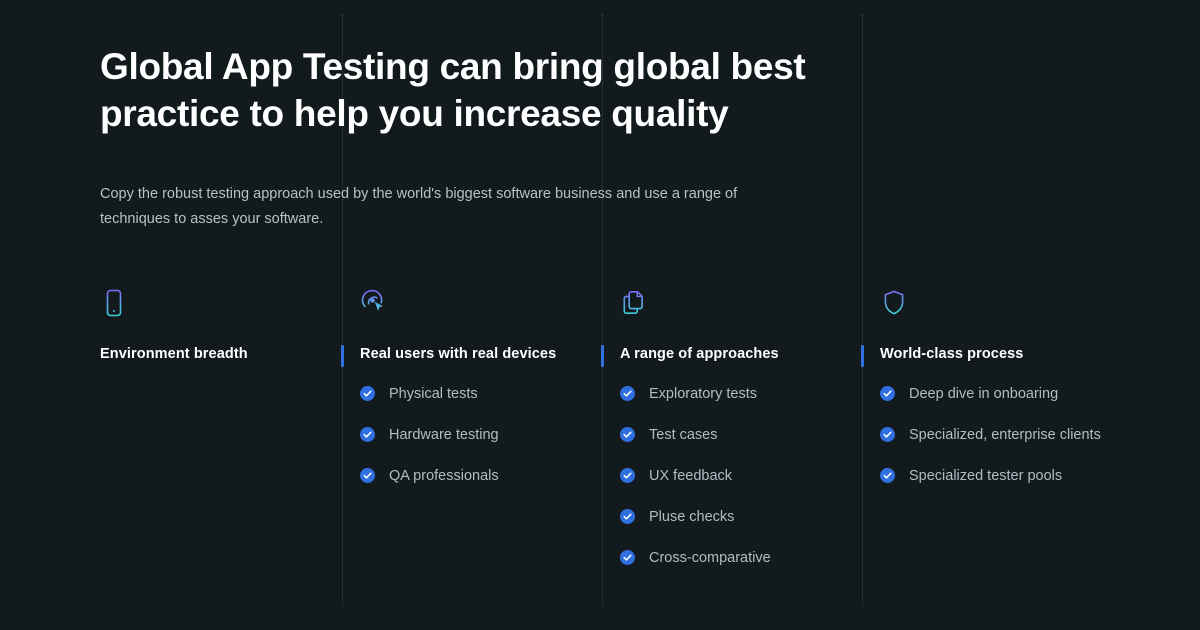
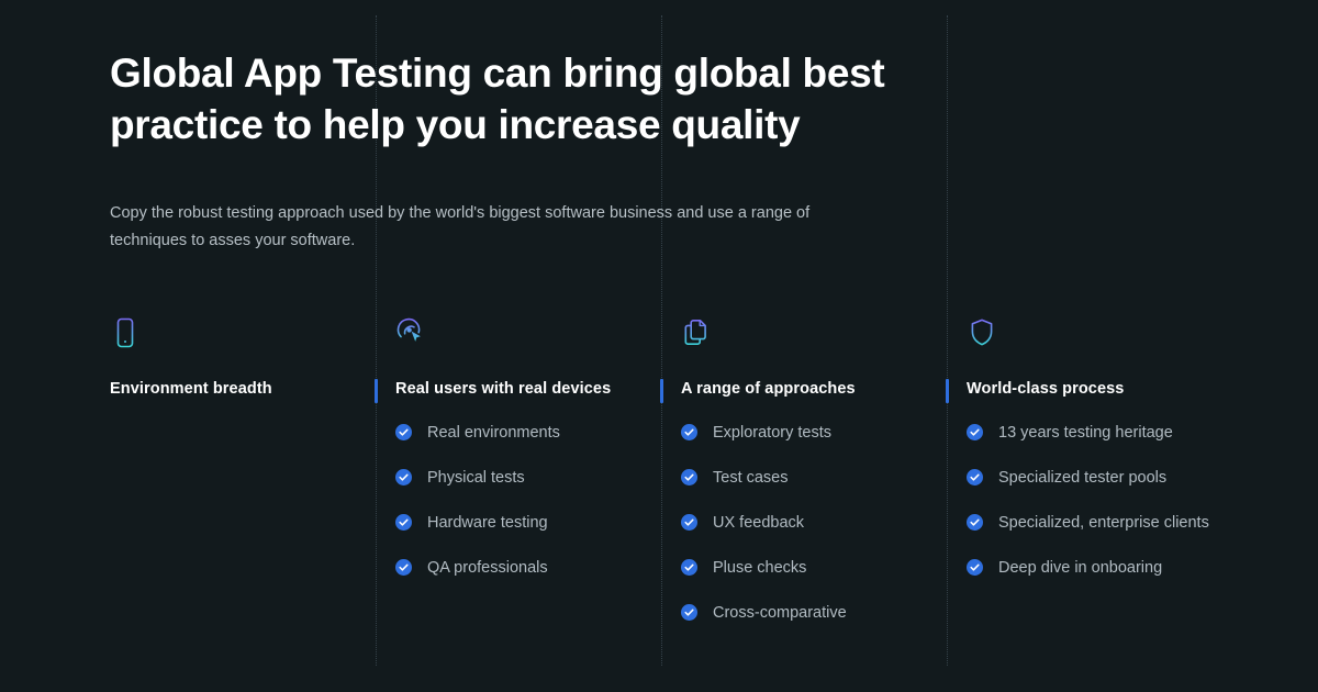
  Global App Testing can bring global best practice to help you increase quality
  Copy the robust testing approach used by the world's biggest software business and use a range of techniques to asses your software.
  Environment breadth
  Real users with real devices
+ Real environments
  Physical tests
  Hardware testing
  QA professionals
  A range of approaches
  Exploratory tests
  Test cases
  UX feedback
  Pluse checks
  Cross-comparative
  World-class process
+ 13 years testing heritage
- Deep dive in onboaring
+ Specialized tester pools
  Specialized, enterprise clients
- Specialized tester pools
+ Deep dive in onboaring
